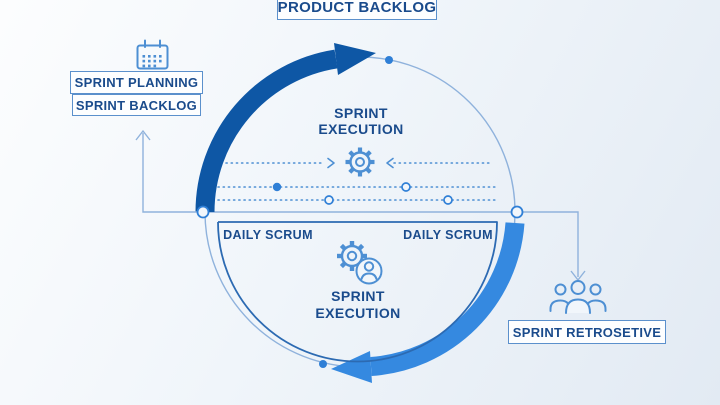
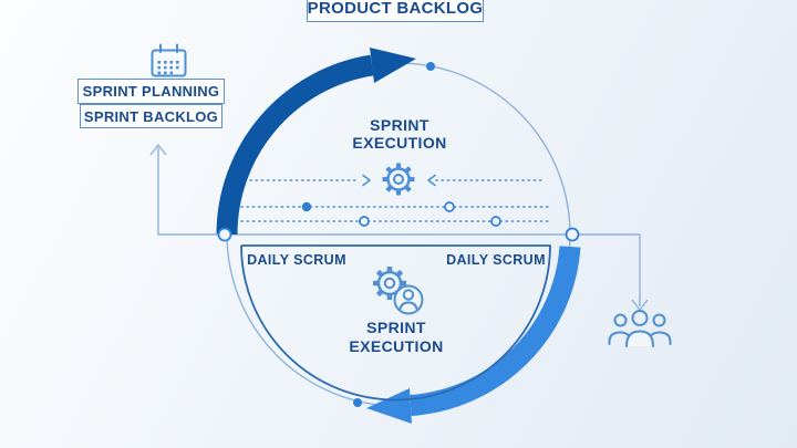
  PRODUCT BACKLOG
  SPRINT PLANNING
  SPRINT BACKLOG
- SPRINT RETROSETIVE
  SPRINT
  EXECUTION
  DAILY SCRUM
  DAILY SCRUM
  SPRINT
  EXECUTION
